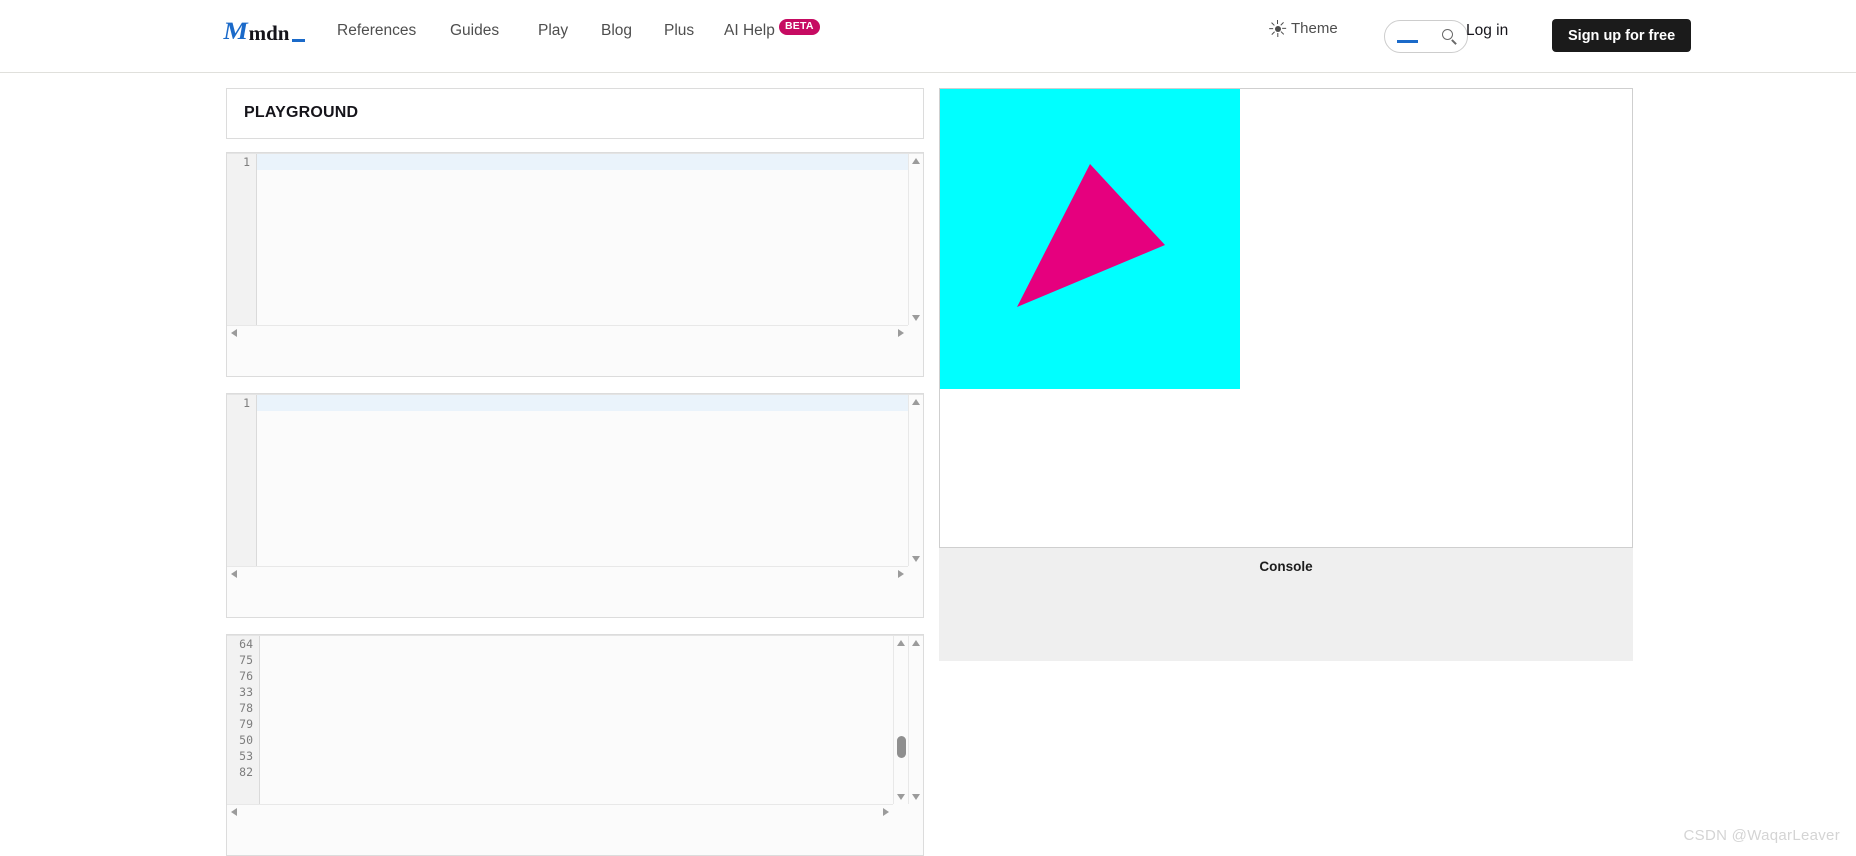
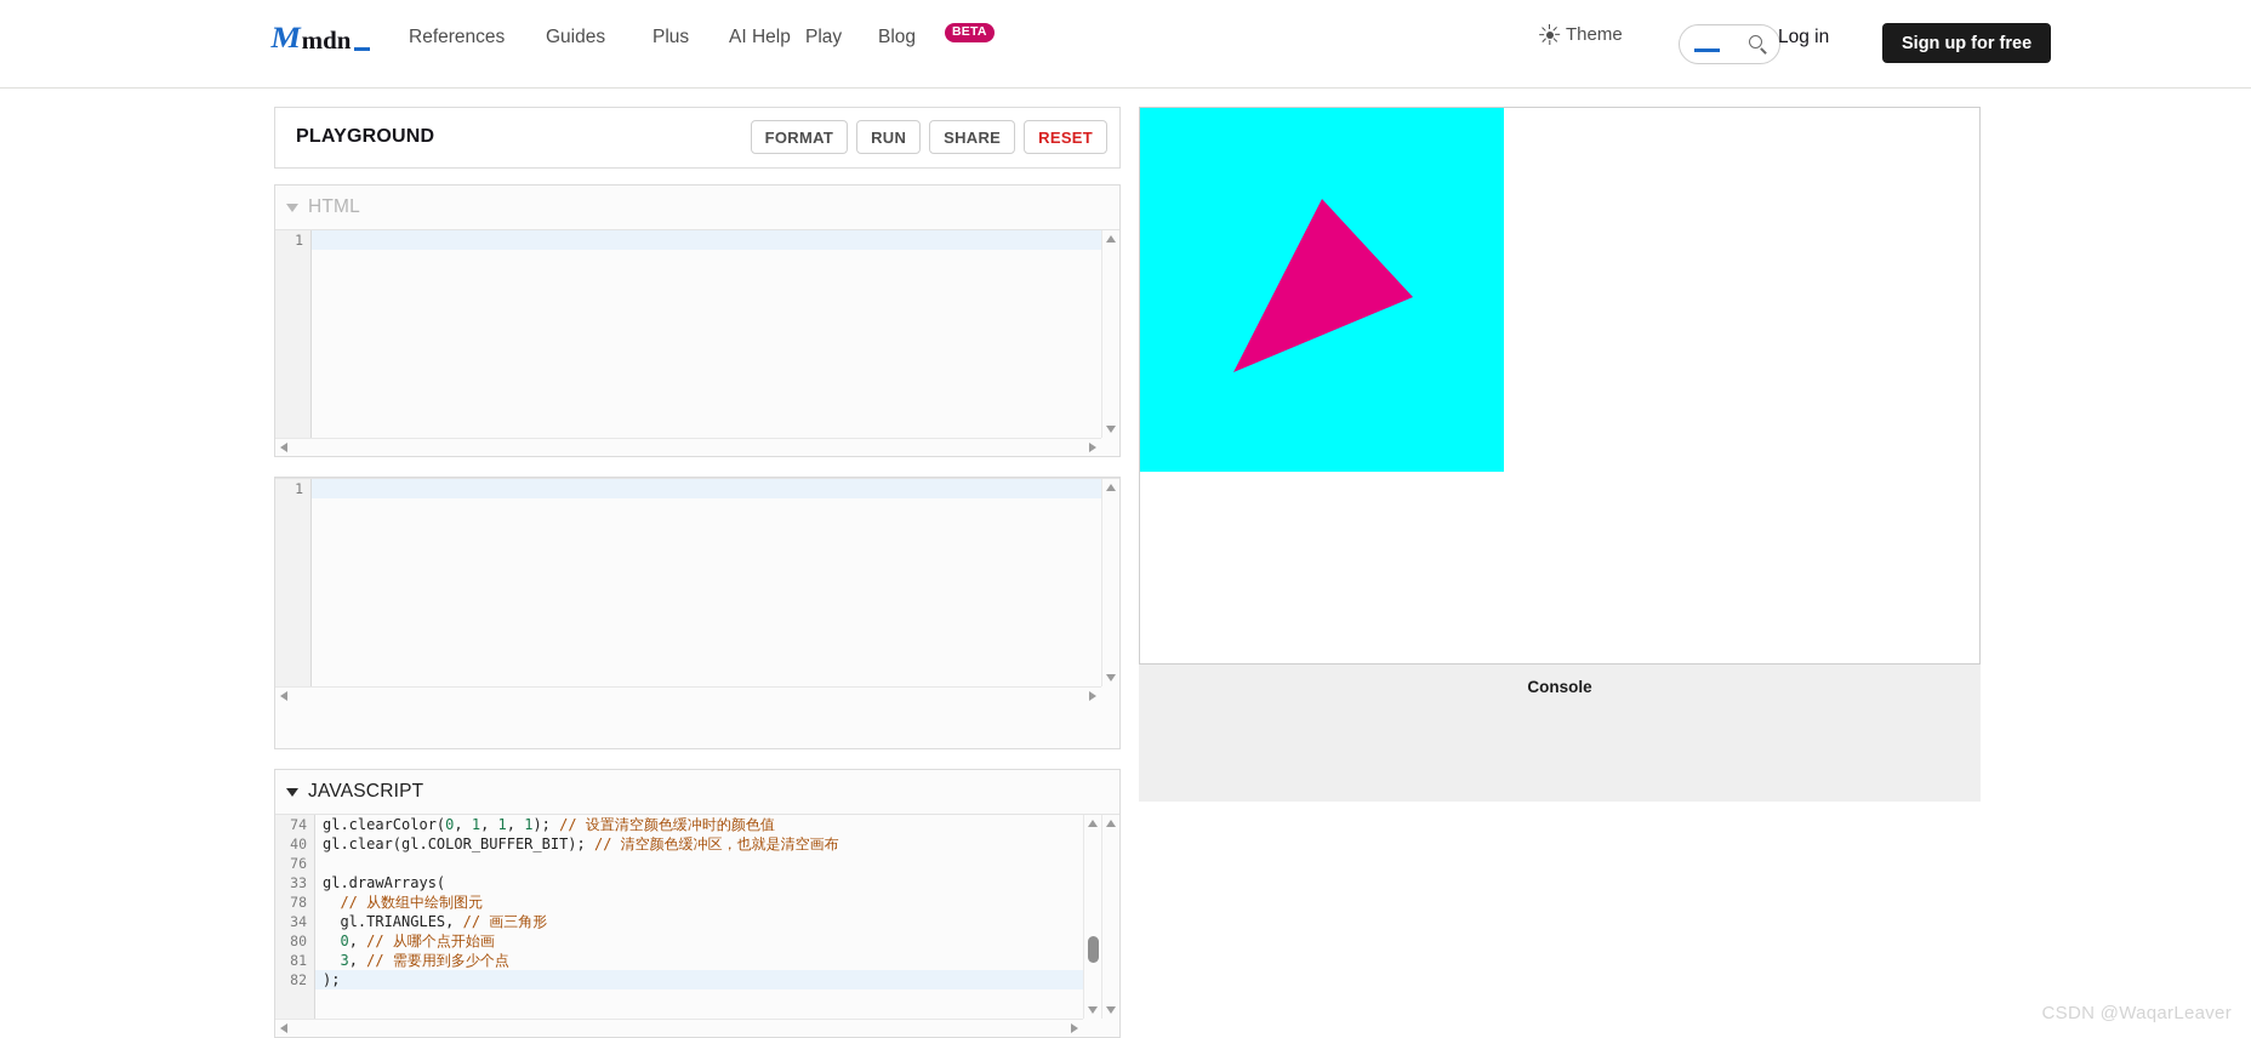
  mdn
  References
  Guides
- Play
+ Plus
- Blog
+ AI Help
- Plus
+ Play
- AI Help
+ Blog
  BETA
  Theme
  Log in
  Sign up for free
  PLAYGROUND
+ FORMAT
+ RUN
+ SHARE
+ RESET
+ HTML
  1
  1
+ JAVASCRIPT
- 64
+ 74
- 75
+ 40
  76
  33
  78
- 79
+ 34
- 50
+ 80
- 53
+ 81
  82
+ gl.clearColor(0, 1, 1, 1); // 设置清空颜色缓冲时的颜色值
+ gl.clear(gl.COLOR_BUFFER_BIT); // 清空颜色缓冲区，也就是清空画布
+ gl.drawArrays(
+ // 从数组中绘制图元
+ gl.TRIANGLES, // 画三角形
+ 0, // 从哪个点开始画
+ 3, // 需要用到多少个点
+ );
  Console
  CSDN @WaqarLeaver
